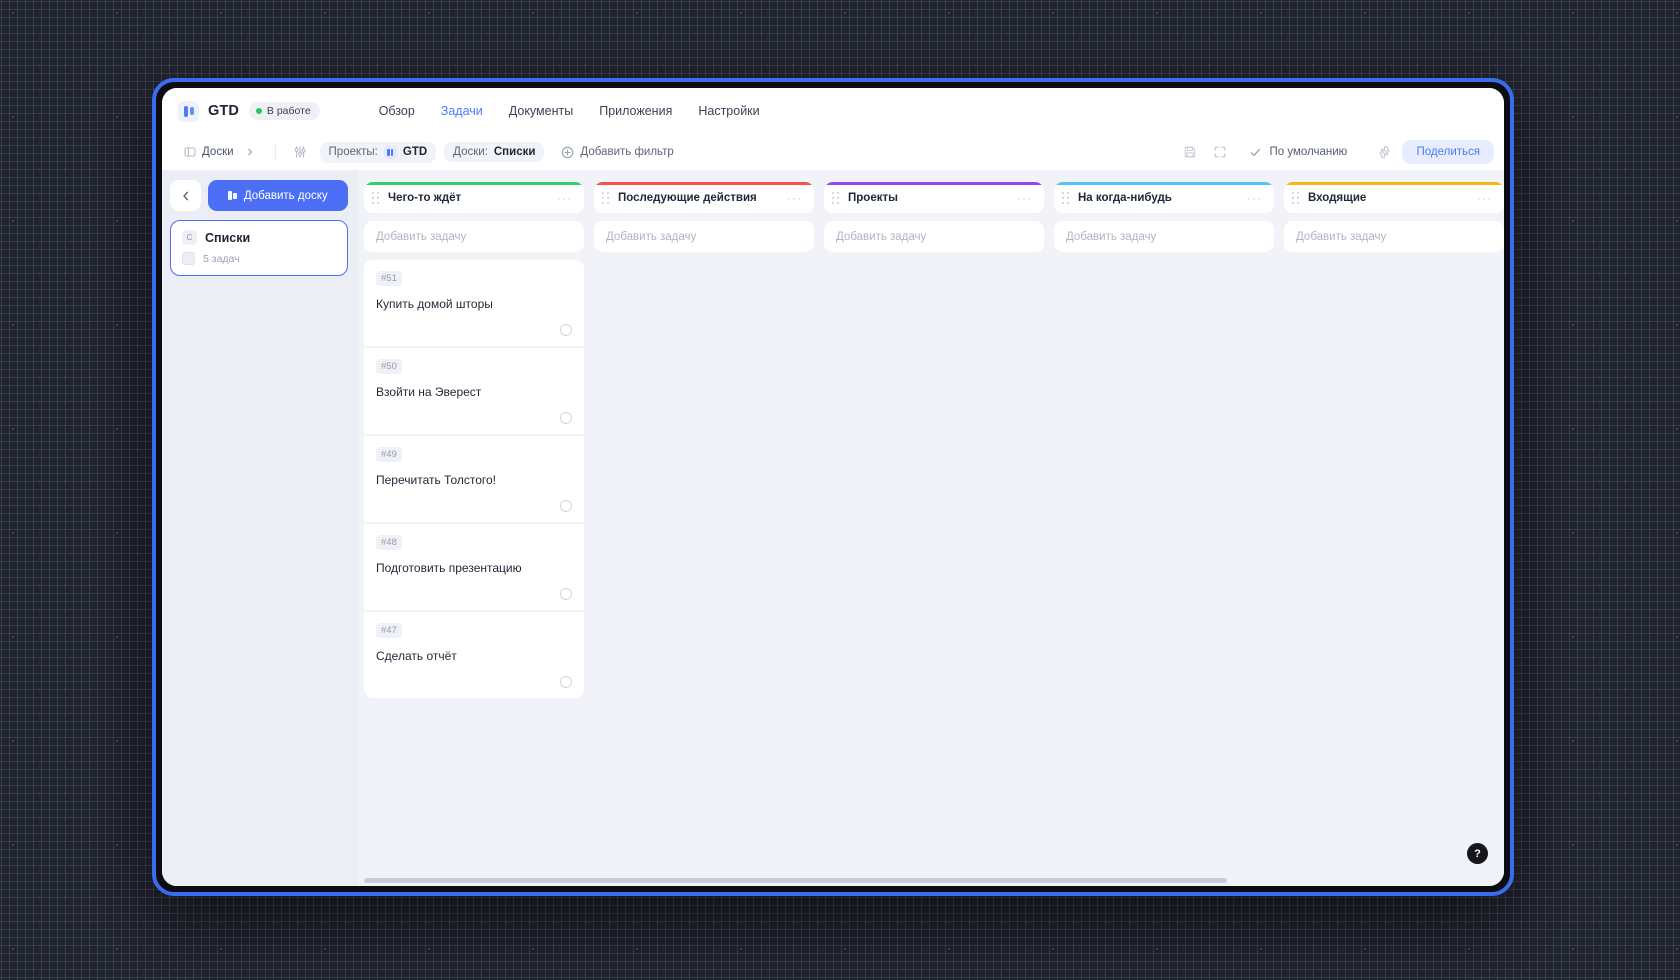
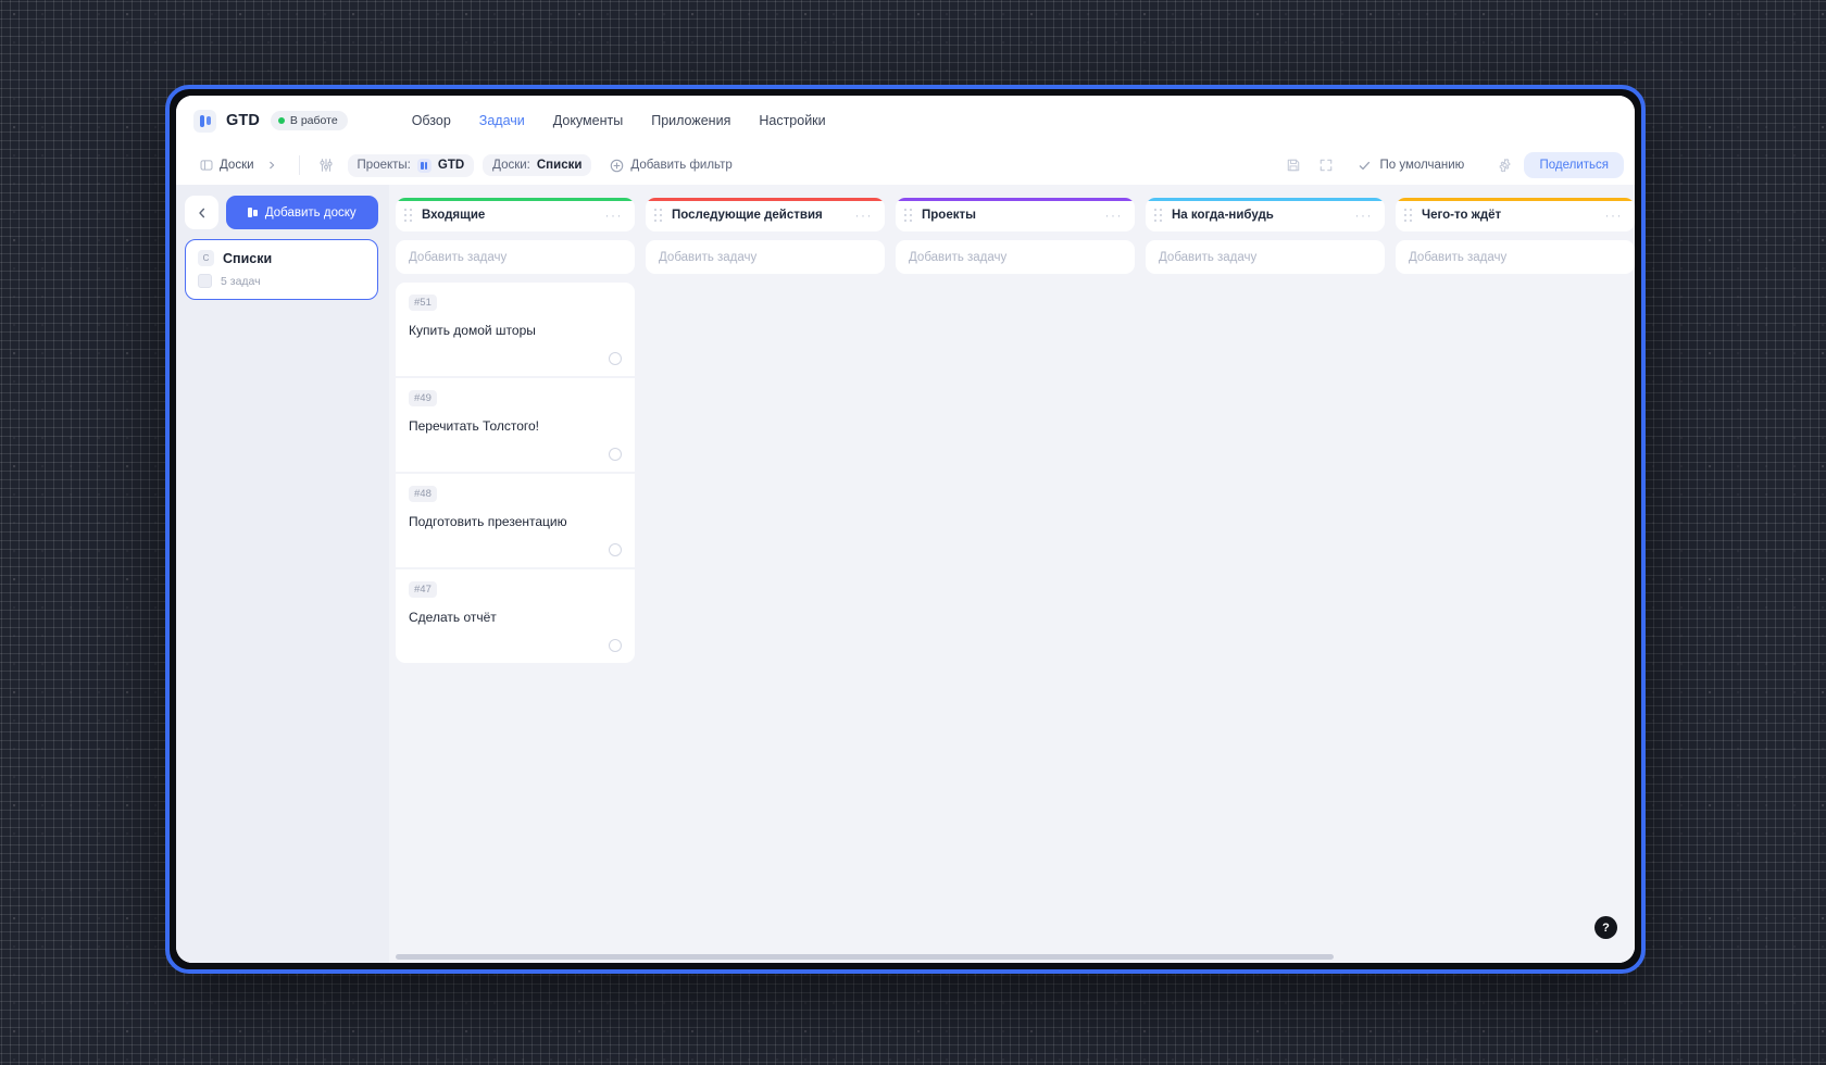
  GTD
  В работе
  Обзор
  Задачи
  Документы
  Приложения
  Настройки
  Доски
  Проекты:
  GTD
  Доски:
  Списки
  Добавить фильтр
  По умолчанию
  Поделиться
  Добавить доску
  С
  Списки
  5 задач
- Чего-то ждёт
+ Входящие
  ···
  Добавить задачу
  #51
  Купить домой шторы
- #50
- Взойти на Эверест
  #49
  Перечитать Толстого!
  #48
  Подготовить презентацию
  #47
  Сделать отчёт
  Последующие действия
  ···
  Добавить задачу
  Проекты
  ···
  Добавить задачу
  На когда-нибудь
  ···
  Добавить задачу
- Входящие
+ Чего-то ждёт
  ···
  Добавить задачу
  ?
